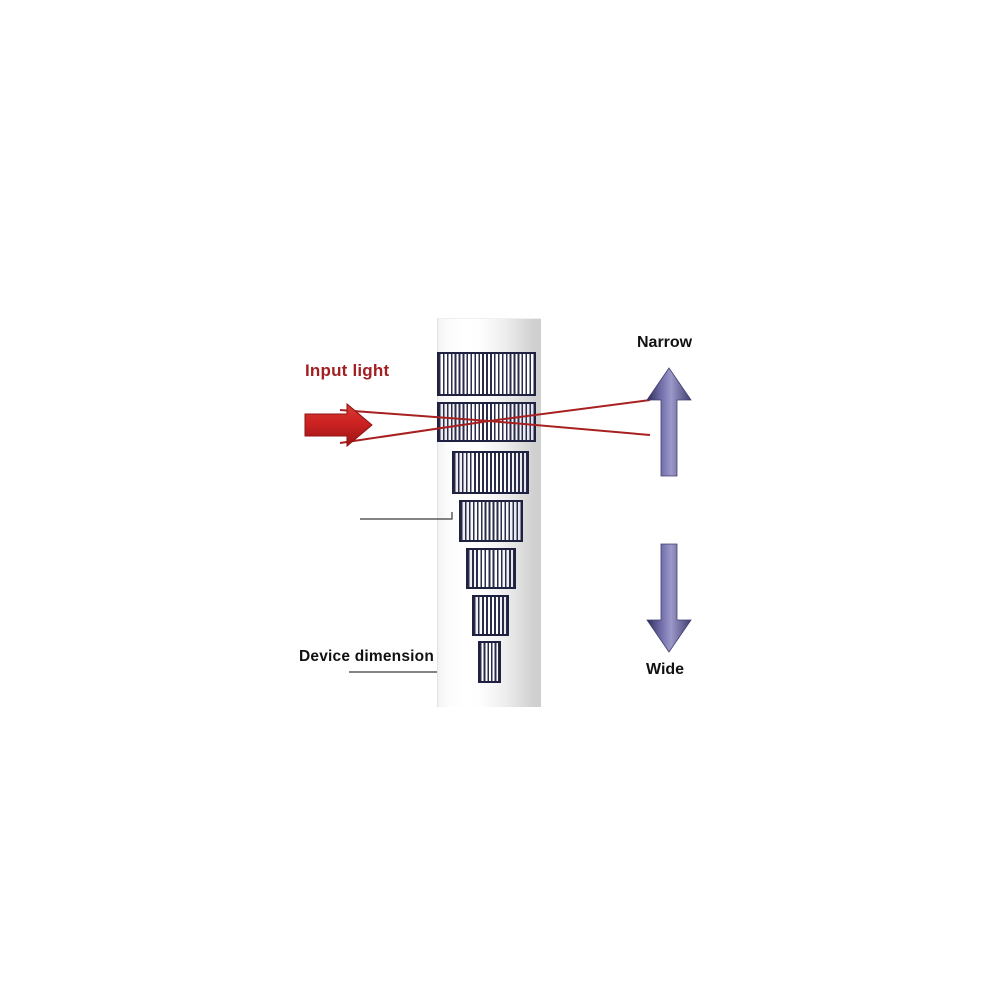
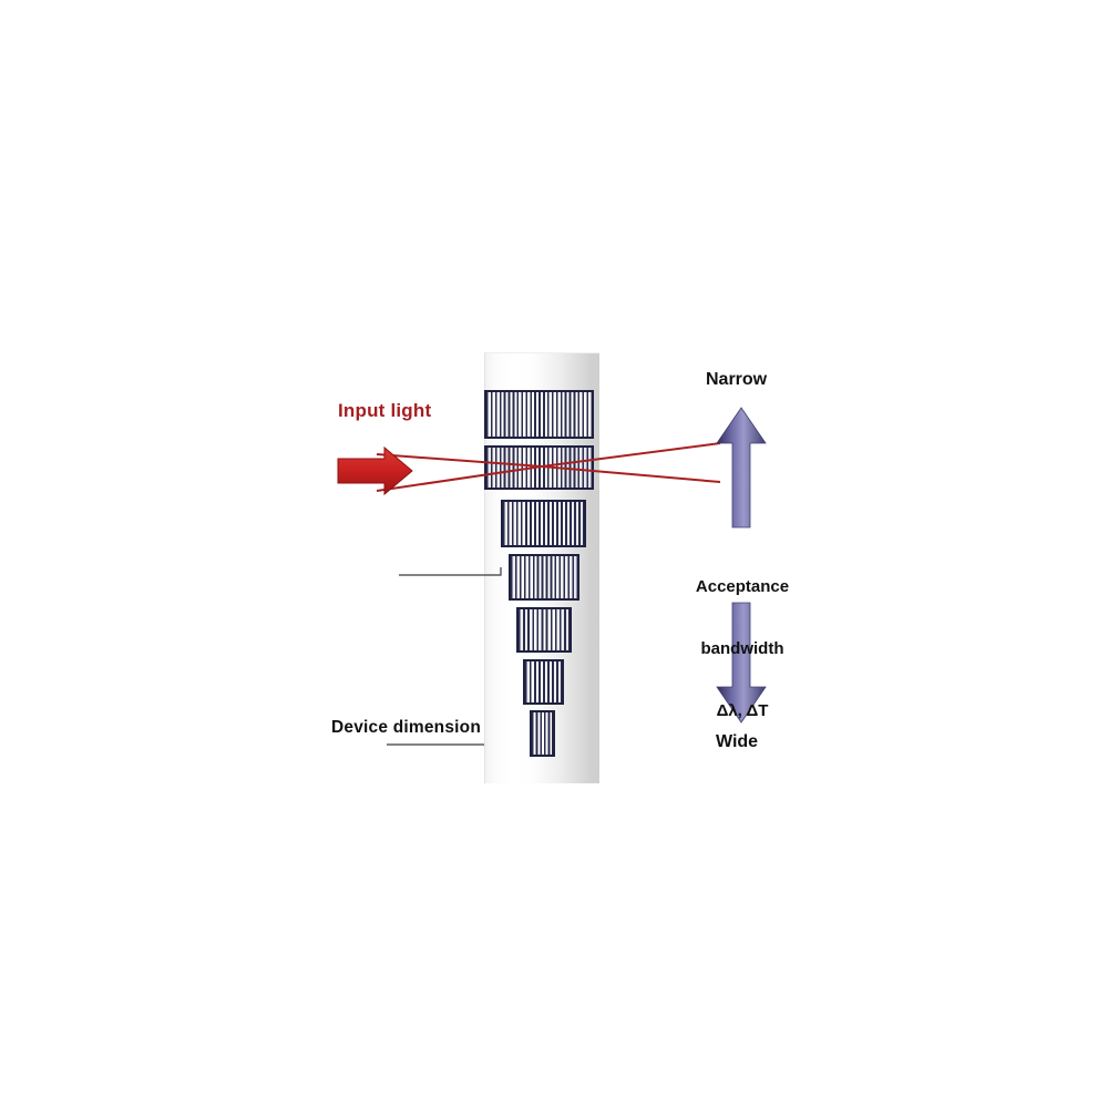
  Input light
  Device dimension
  Narrow
  Wide
+ Acceptance
+ bandwidth
+ Δλ, ΔT
